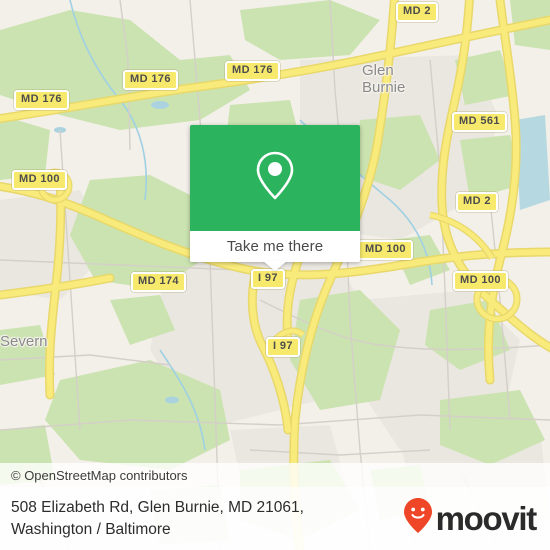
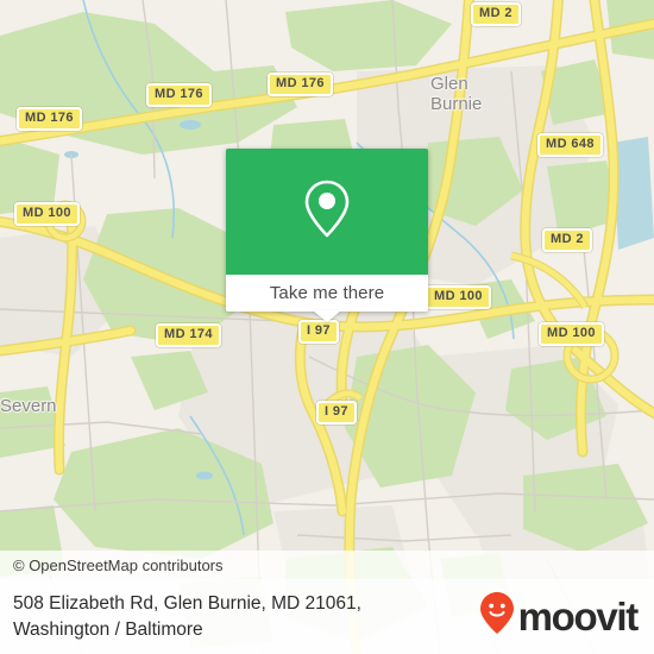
  Glen
  Burnie
  Severn
  MD 2
  MD 176
  MD 176
  MD 176
- MD 561
+ MD 648
  MD 100
  MD 2
  MD 100
  MD 100
  I 97
  MD 174
  I 97
  Take me there
  © OpenStreetMap contributors
  508 Elizabeth Rd, Glen Burnie, MD 21061,
  Washington / Baltimore
  moovit
